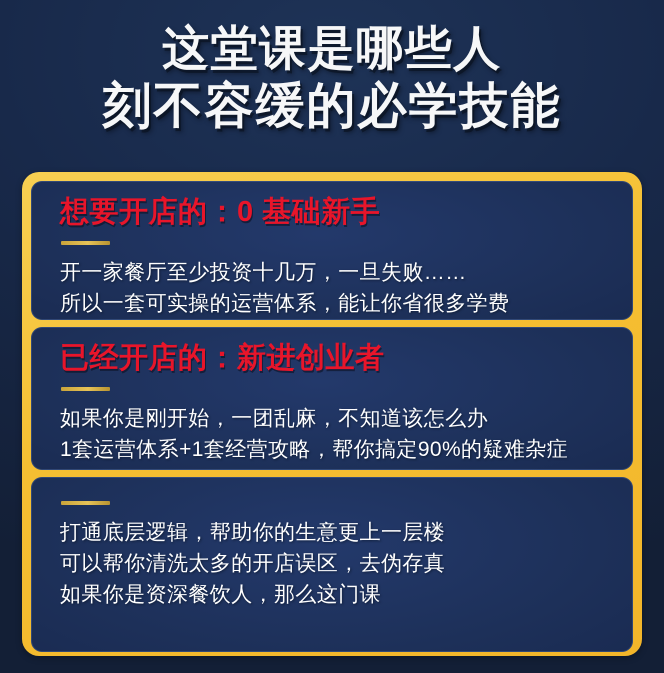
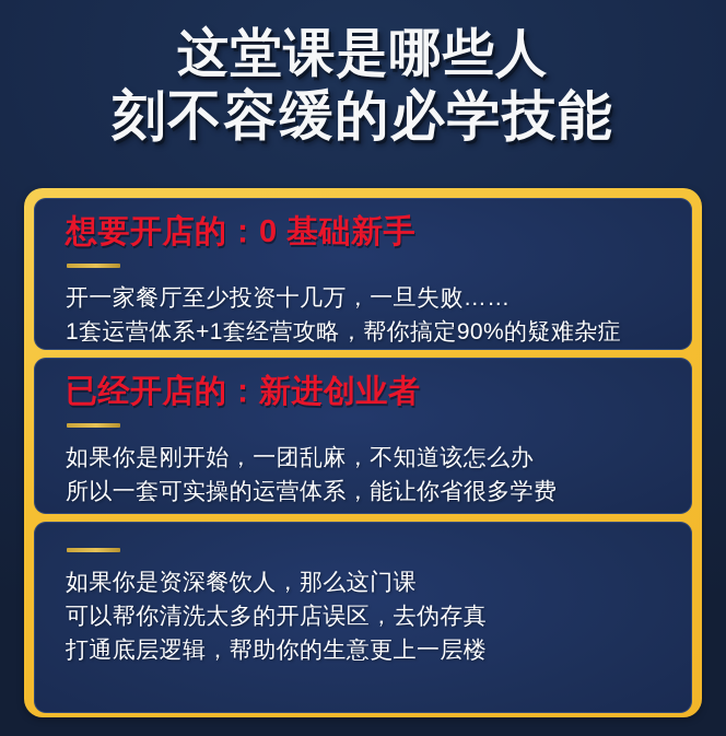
  这堂课是哪些人
  刻不容缓的必学技能
  想要开店的：0 基础新手
  开一家餐厅至少投资十几万，一旦失败……
- 所以一套可实操的运营体系，能让你省很多学费
+ 1套运营体系+1套经营攻略，帮你搞定90%的疑难杂症
  已经开店的：新进创业者
  如果你是刚开始，一团乱麻，不知道该怎么办
- 1套运营体系+1套经营攻略，帮你搞定90%的疑难杂症
+ 所以一套可实操的运营体系，能让你省很多学费
- 打通底层逻辑，帮助你的生意更上一层楼
+ 如果你是资深餐饮人，那么这门课
  可以帮你清洗太多的开店误区，去伪存真
- 如果你是资深餐饮人，那么这门课
+ 打通底层逻辑，帮助你的生意更上一层楼
